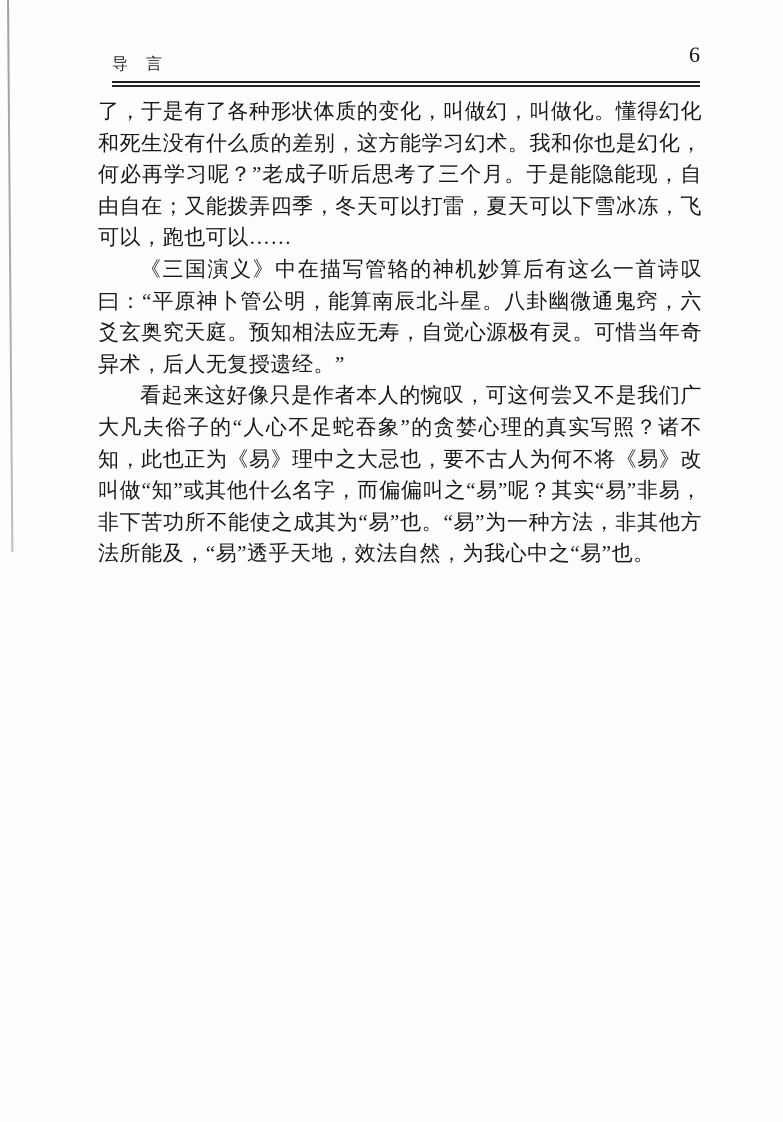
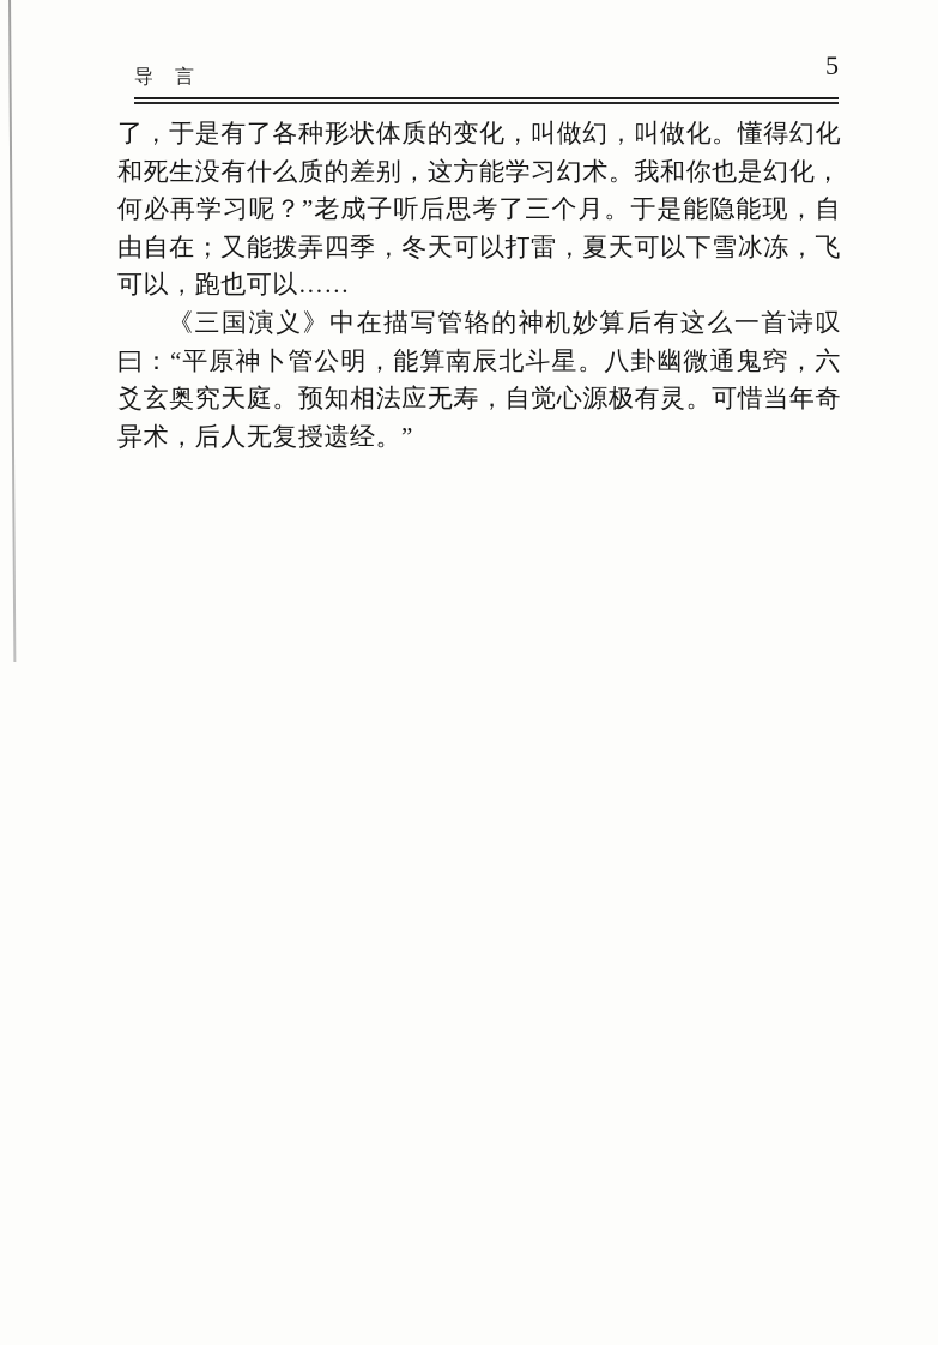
  导 言
- 6
+ 5
  了，于是有了各种形状体质的变化，叫做幻，叫做化。懂得幻化和死生没有什么质的差别，这方能学习幻术。我和你也是幻化，何必再学习呢？”老成子听后思考了三个月。于是能隐能现，自由自在；又能拨弄四季，冬天可以打雷，夏天可以下雪冰冻，飞可以，跑也可以……
  《三国演义》中在描写管辂的神机妙算后有这么一首诗叹曰：“平原神卜管公明，能算南辰北斗星。八卦幽微通鬼窍，六爻玄奥究天庭。预知相法应无寿，自觉心源极有灵。可惜当年奇异术，后人无复授遗经。”
- 看起来这好像只是作者本人的惋叹，可这何尝又不是我们广大凡夫俗子的“人心不足蛇吞象”的贪婪心理的真实写照？诸不知，此也正为《易》理中之大忌也，要不古人为何不将《易》改叫做“知”或其他什么名字，而偏偏叫之“易”呢？其实“易”非易，非下苦功所不能使之成其为“易”也。“易”为一种方法，非其他方法所能及，“易”透乎天地，效法自然，为我心中之“易”也。
